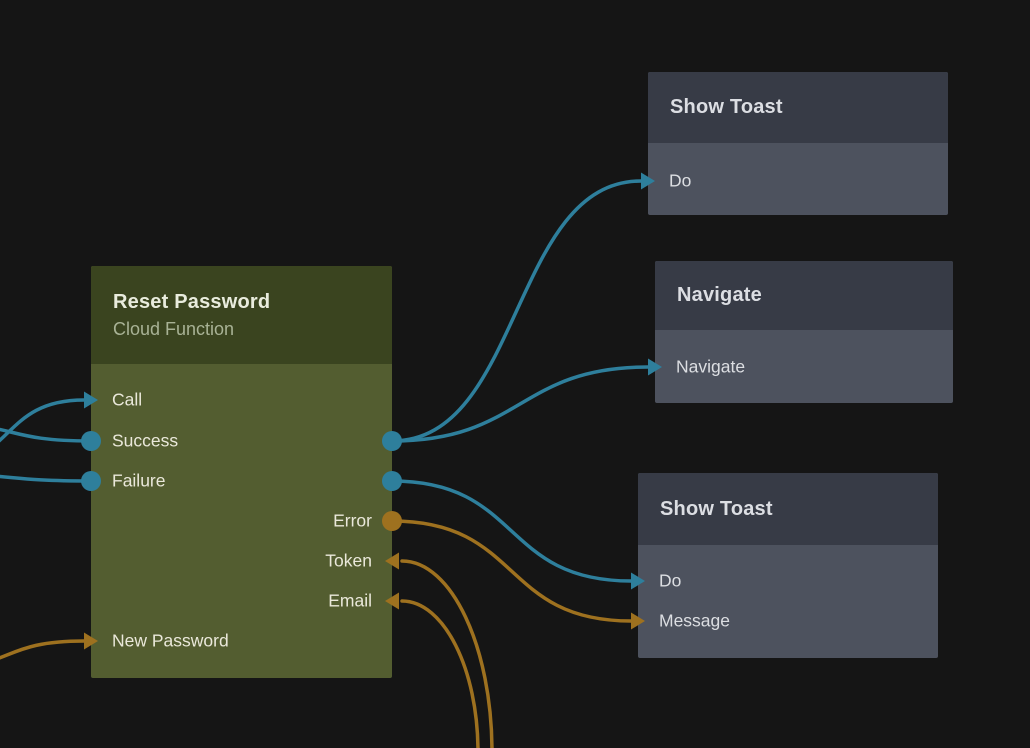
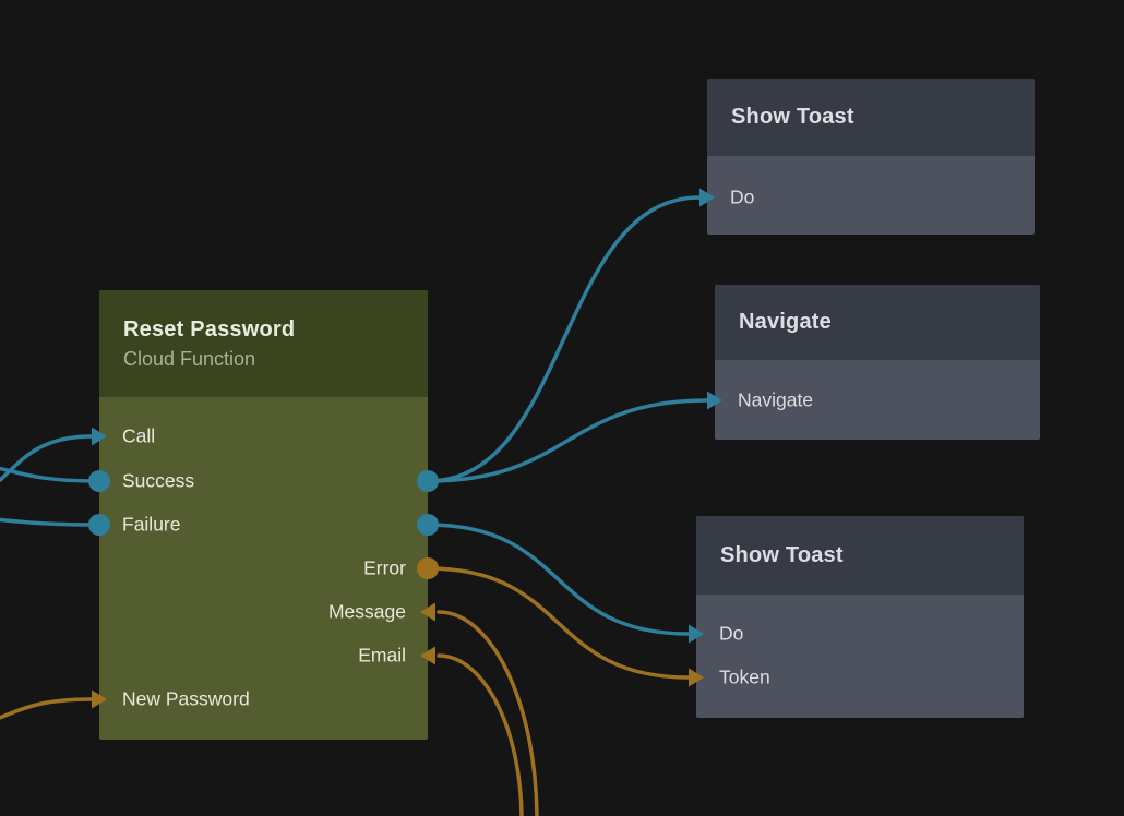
  Reset Password
  Cloud Function
  Call
  Success
  Failure
  Error
- Token
+ Message
  Email
  New Password
  Show Toast
  Do
  Navigate
  Navigate
  Show Toast
  Do
- Message
+ Token
